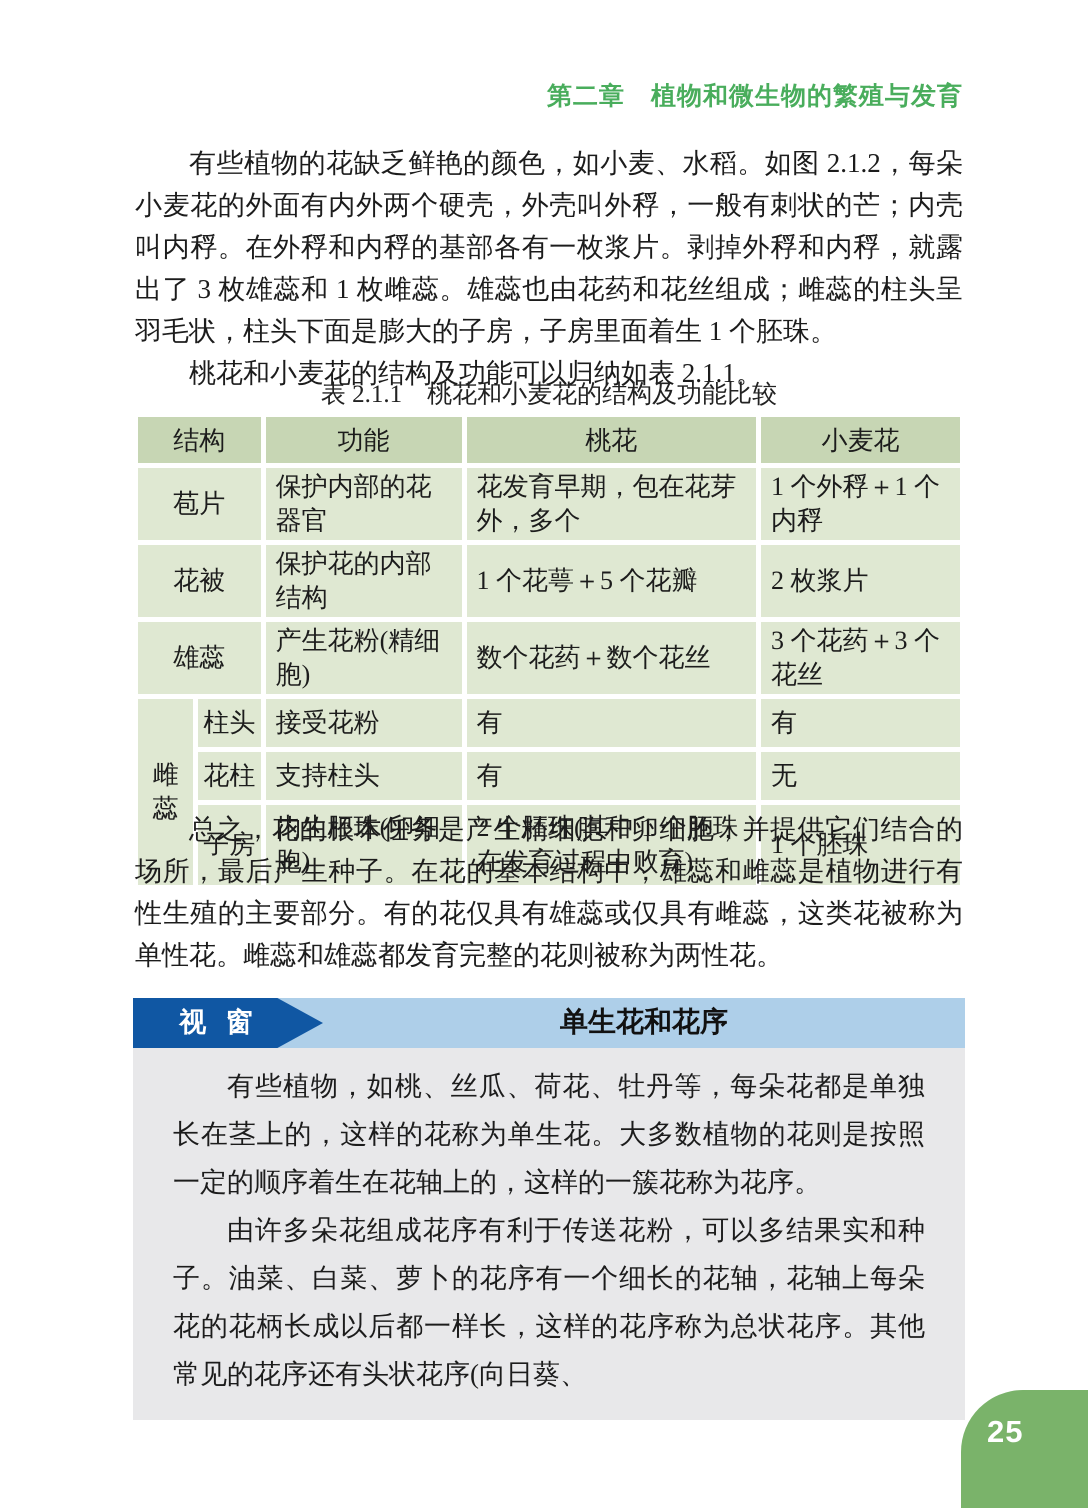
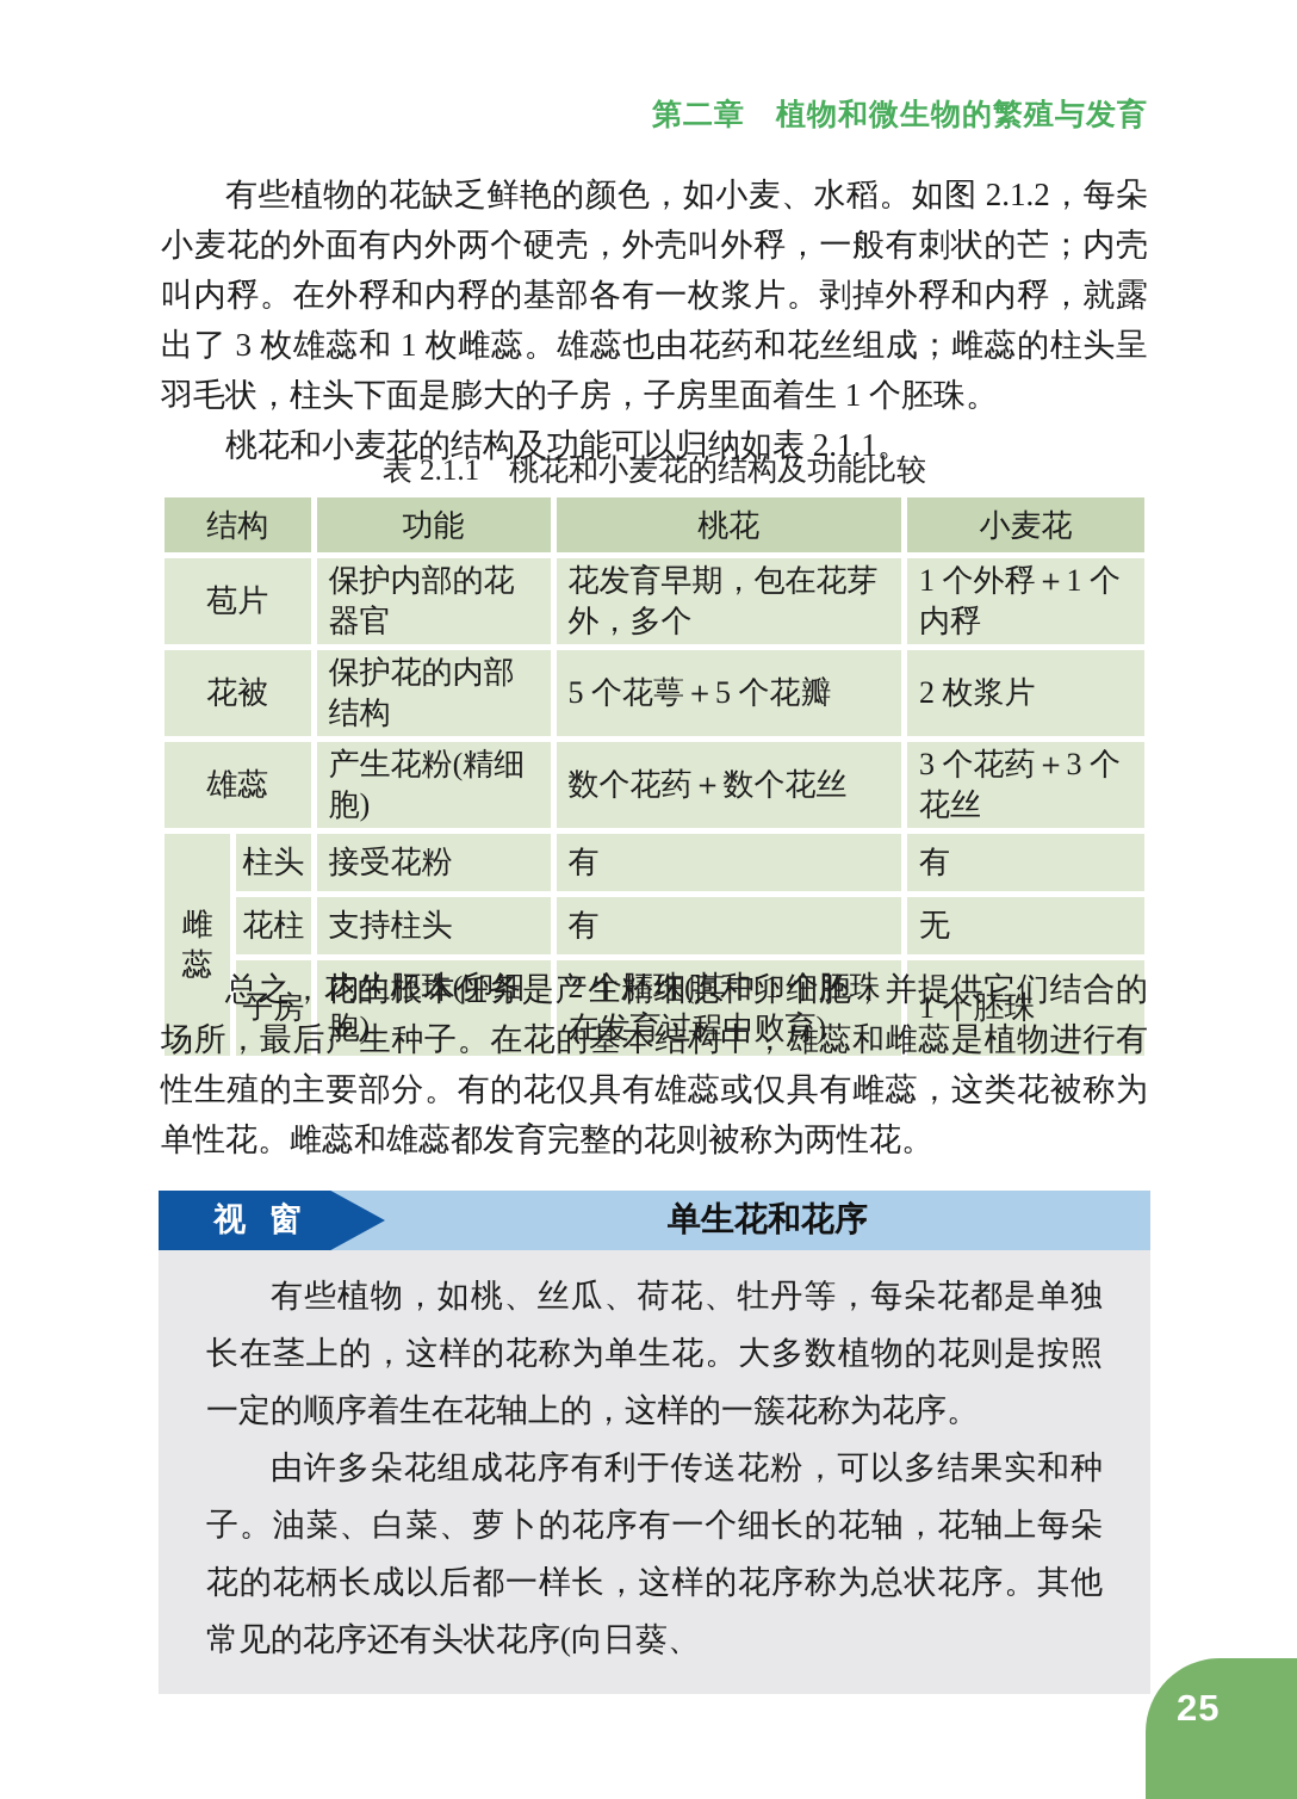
  第二章 植物和微生物的繁殖与发育
  有些植物的花缺乏鲜艳的颜色，如小麦、水稻。如图 2.1.2，每朵小麦花的外面有内外两个硬壳，外壳叫外稃，一般有刺状的芒；内壳叫内稃。在外稃和内稃的基部各有一枚浆片。剥掉外稃和内稃，就露出了 3 枚雄蕊和 1 枚雌蕊。雄蕊也由花药和花丝组成；雌蕊的柱头呈羽毛状，柱头下面是膨大的子房，子房里面着生 1 个胚珠。
  桃花和小麦花的结构及功能可以归纳如表 2.1.1。
  表 2.1.1 桃花和小麦花的结构及功能比较
  结构	功能	桃花	小麦花
  苞片	保护内部的花器官	花发育早期，包在花芽外，多个	1 个外稃＋1 个内稃
- 花被	保护花的内部结构	1 个花萼＋5 个花瓣	2 枚浆片
+ 花被	保护花的内部结构	5 个花萼＋5 个花瓣	2 枚浆片
  雄蕊	产生花粉(精细胞)	数个花药＋数个花丝	3 个花药＋3 个花丝
  雌蕊	柱头	接受花粉	有	有
  花柱	支持柱头	有	无
  子房	内生胚珠(卵细胞)	2 个胚珠(其中 1 个胚珠在发育过程中败育)	1 个胚珠
  总之，花的根本任务是产生精细胞和卵细胞，并提供它们结合的场所，最后产生种子。在花的基本结构中，雄蕊和雌蕊是植物进行有性生殖的主要部分。有的花仅具有雄蕊或仅具有雌蕊，这类花被称为单性花。雌蕊和雄蕊都发育完整的花则被称为两性花。
  视 窗
  单生花和花序
  有些植物，如桃、丝瓜、荷花、牡丹等，每朵花都是单独长在茎上的，这样的花称为单生花。大多数植物的花则是按照一定的顺序着生在花轴上的，这样的一簇花称为花序。
  由许多朵花组成花序有利于传送花粉，可以多结果实和种子。油菜、白菜、萝卜的花序有一个细长的花轴，花轴上每朵花的花柄长成以后都一样长，这样的花序称为总状花序。其他常见的花序还有头状花序(向日葵、
  25
